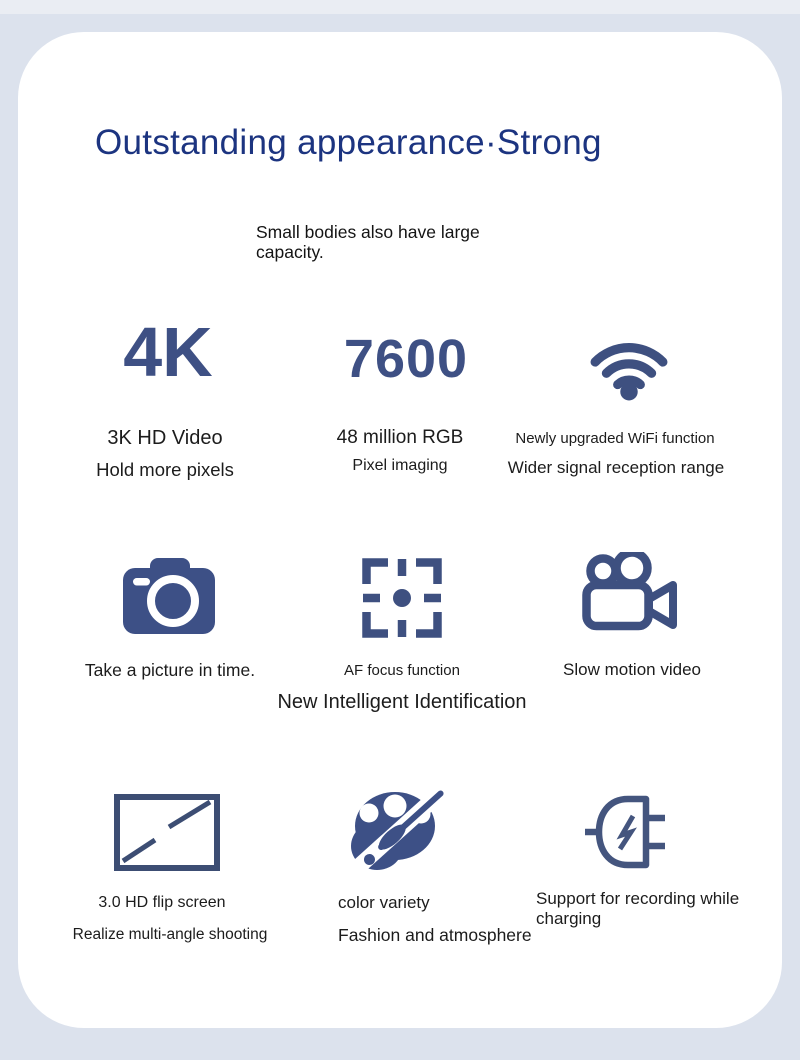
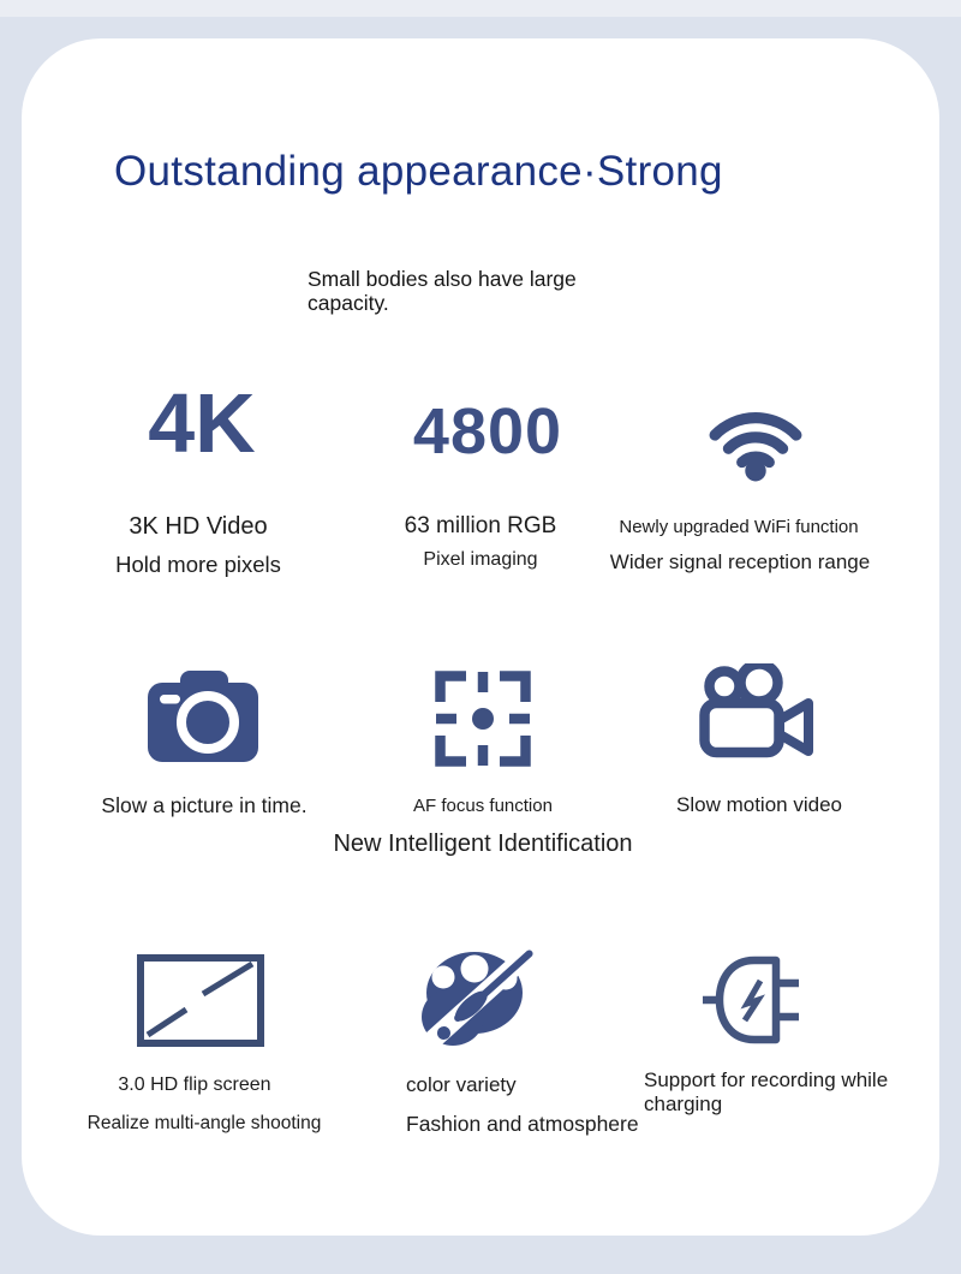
  Outstanding appearance·Strong
  Small bodies also have large capacity.
  4K
- 7600
+ 4800
  3K HD Video
  Hold more pixels
- 48 million RGB
+ 63 million RGB
  Pixel imaging
  Newly upgraded WiFi function
  Wider signal reception range
- Take a picture in time.
+ Slow a picture in time.
  AF focus function
  Slow motion video
  New Intelligent Identification
  3.0 HD flip screen
  Realize multi-angle shooting
  color variety
  Fashion and atmosphere
  Support for recording while charging
